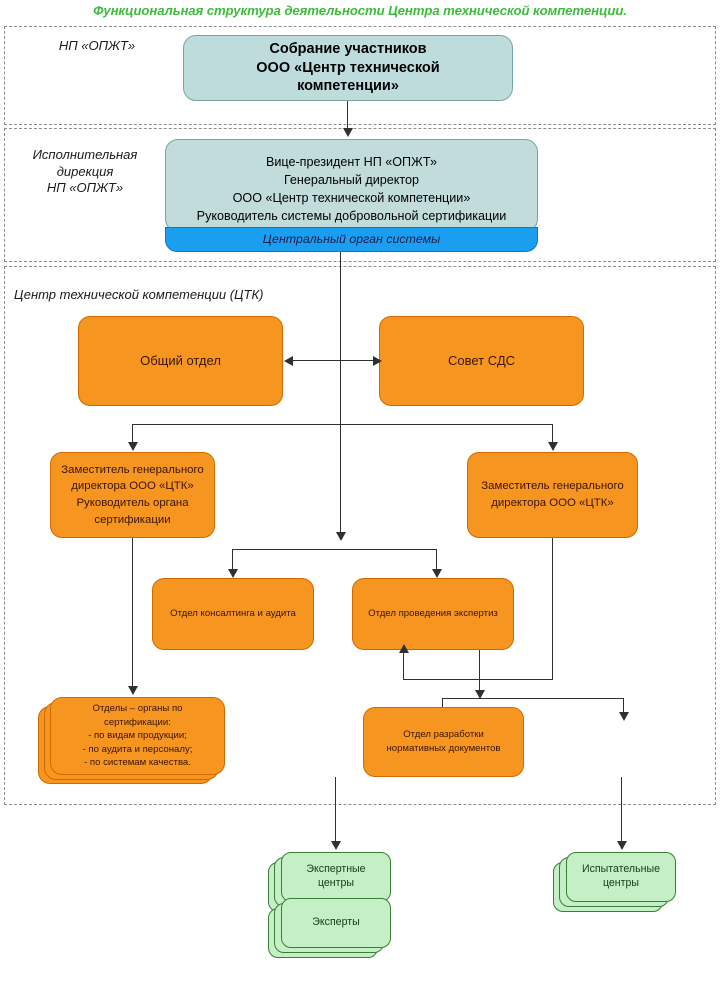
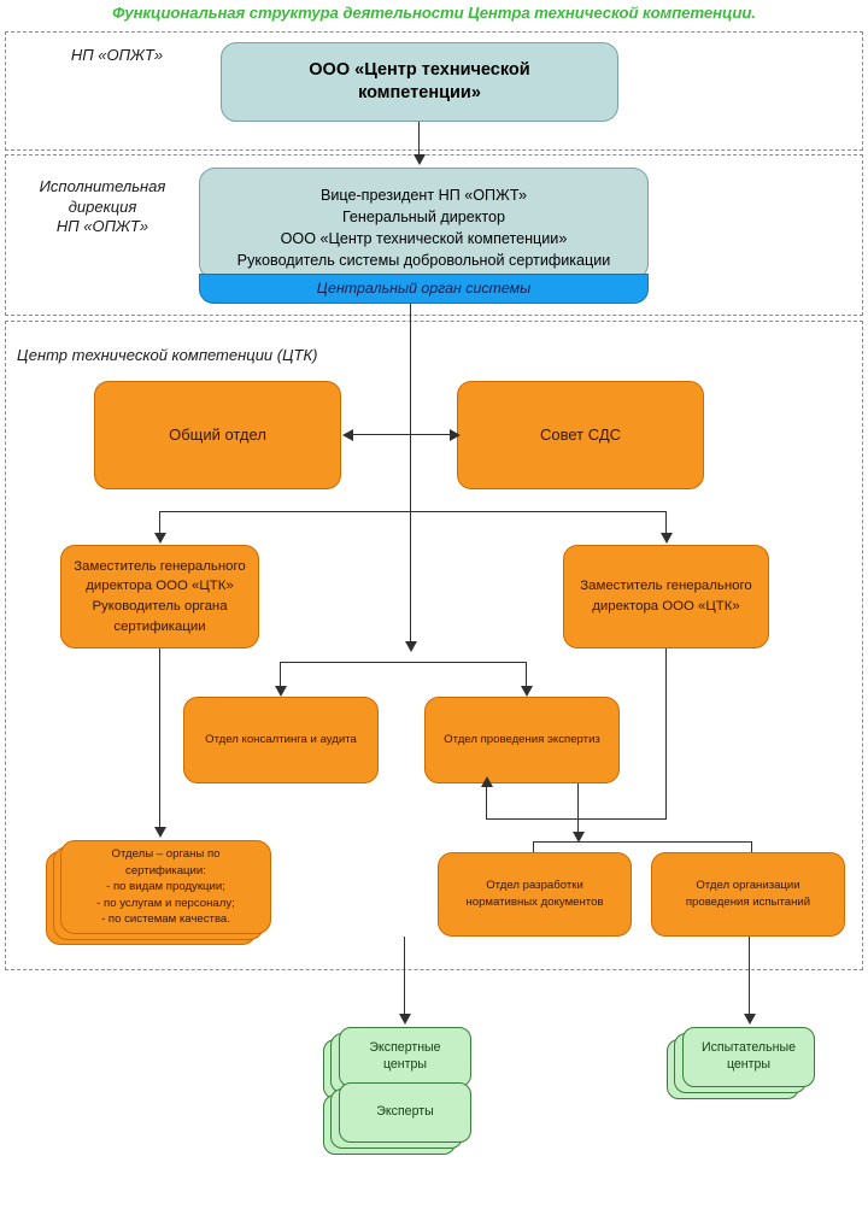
  Функциональная структура деятельности Центра технической компетенции.
  НП «ОПЖТ»
  Исполнительная
  дирекция
  НП «ОПЖТ»
  Центр технической компетенции (ЦТК)
- Собрание участников
  ООО «Центр технической
  компетенции»
  Вице-президент НП «ОПЖТ»
  Генеральный директор
  ООО «Центр технической компетенции»
  Руководитель системы добровольной сертификации
  Центральный орган системы
  Общий отдел
  Совет СДС
  Заместитель генерального
  директора ООО «ЦТК»
  Руководитель органа
  сертификации
  Заместитель генерального
  директора ООО «ЦТК»
  Отдел консалтинга и аудита
  Отдел проведения экспертиз
  Отделы – органы по
  сертификации:
  - по видам продукции;
- - по аудита и персоналу;
+ - по услугам и персоналу;
  - по системам качества.
  Отдел разработки
  нормативных документов
+ Отдел организации
+ проведения испытаний
  Экспертные
  центры
  Эксперты
  Испытательные
  центры
